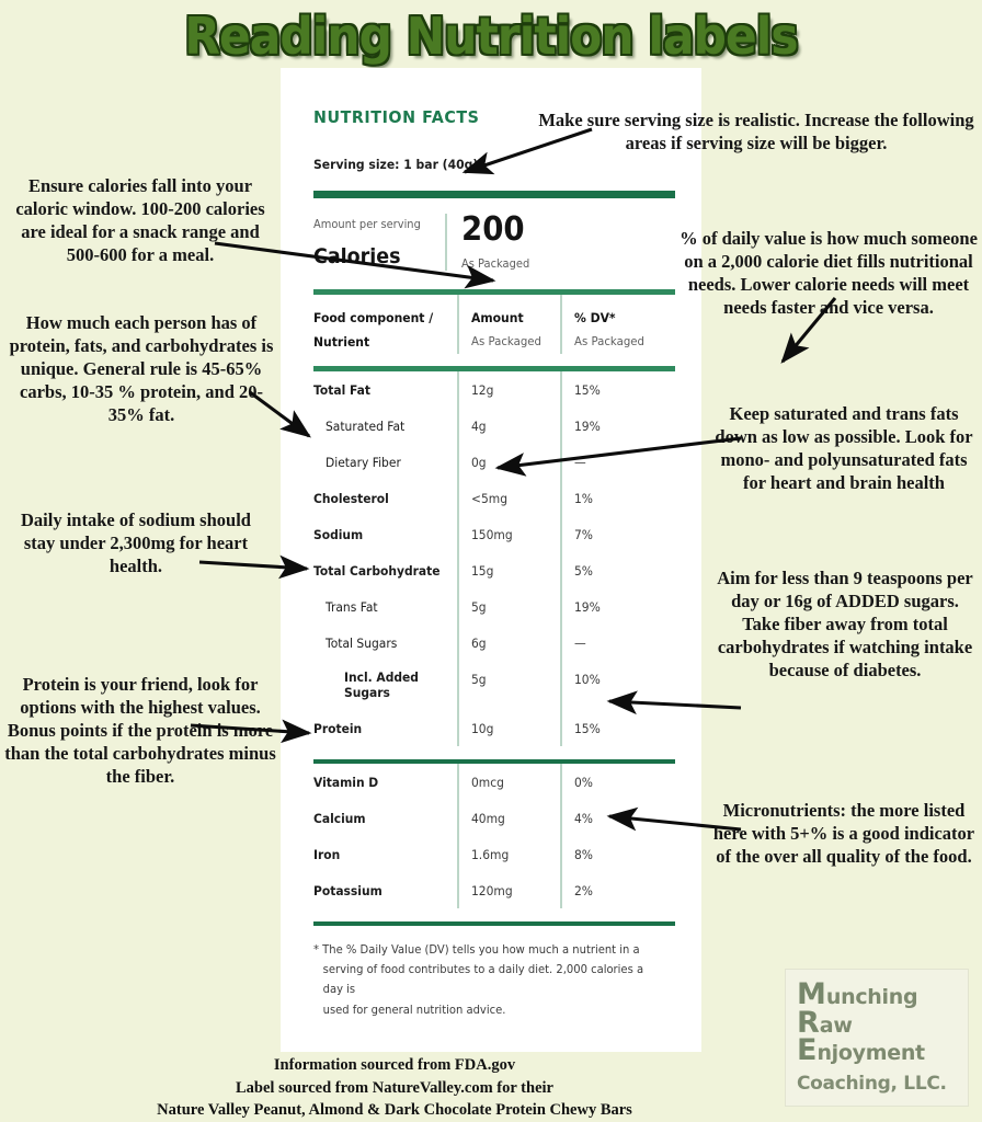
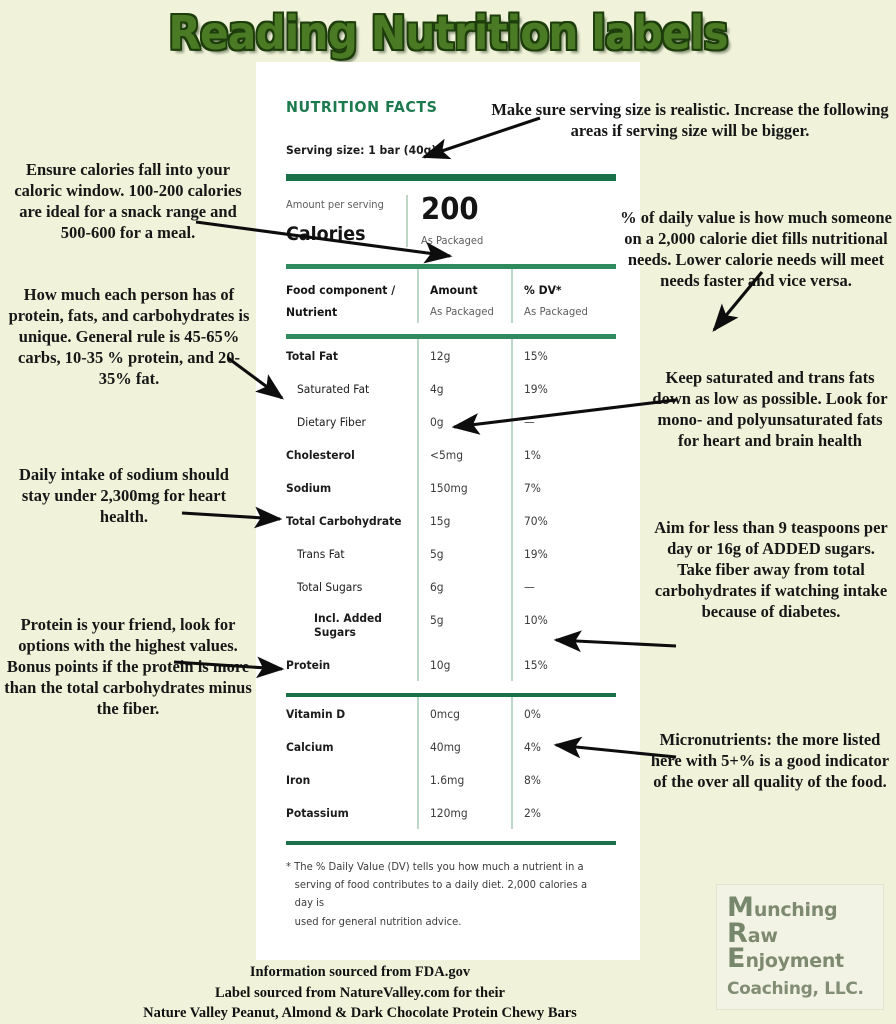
  Reading Nutrition labels
  NUTRITION FACTS
  Serving size: 1 bar (40g)
  Amount per serving
  alories
  200
  As Packaged
  Food component / Nutrient	Amount As Packaged	% DV* As Packaged
  Total Fat	12g	15%
  Saturated Fat	4g	19%
  Dietary Fiber	0g	—
  Cholesterol	<5mg	1%
  Sodium	150mg	7%
- Total Carbohydrate	15g	5%
+ Total Carbohydrate	15g	70%
  Trans Fat	5g	19%
  Total Sugars	6g	—
  Incl. Added Sugars	5g	10%
  Protein	10g	15%
  Vitamin D	0mcg	0%
  Calcium	40mg	4%
  Iron	1.6mg	8%
  Potassium	120mg	2%
  * The % Daily Value (DV) tells you how much a nutrient in a
  serving of food contributes to a daily diet. 2,000 calories a day is
  used for general nutrition advice.
  Ensure calories fall into your caloric window. 100-200 calories are ideal for a snack range and 500-600 for a meal.
  How much each person has of protein, fats, and carbohydrates is unique. General rule is 45-65% carbs, 10-35 % protein, and 20-35% fat.
  Daily intake of sodium should stay under 2,300mg for heart health.
  Protein is your friend, look for options with the highest values. Bonus points if the protein is than the total carbohydrates minus the fiber.
  Make sure serving size is realistic. Increase the following areas if serving size will be bigger.
  % of daily value is how much someone on a 2,000 calorie diet fills nutritional needs. Lower calorie needs will meet needs faster and vice versa.
  Keep saturated and trans fats down as low as possible. Look for mono- and polyunsaturated fats for heart and brain health
  Aim for less than 9 teaspoons per day or 16g of ADDED sugars. Take fiber away from total carbohydrates if watching intake because of diabetes.
  Micronutrients: the more listed here with 5+% is a good indicator of the over all quality of the food.
  Information sourced from FDA.gov
  Label sourced from NatureValley.com for their
  Nature Valley Peanut, Almond & Dark Chocolate Protein Chewy Bars
  M
  unching
  R
  aw
  E
  njoyment
  Coaching, LLC.
